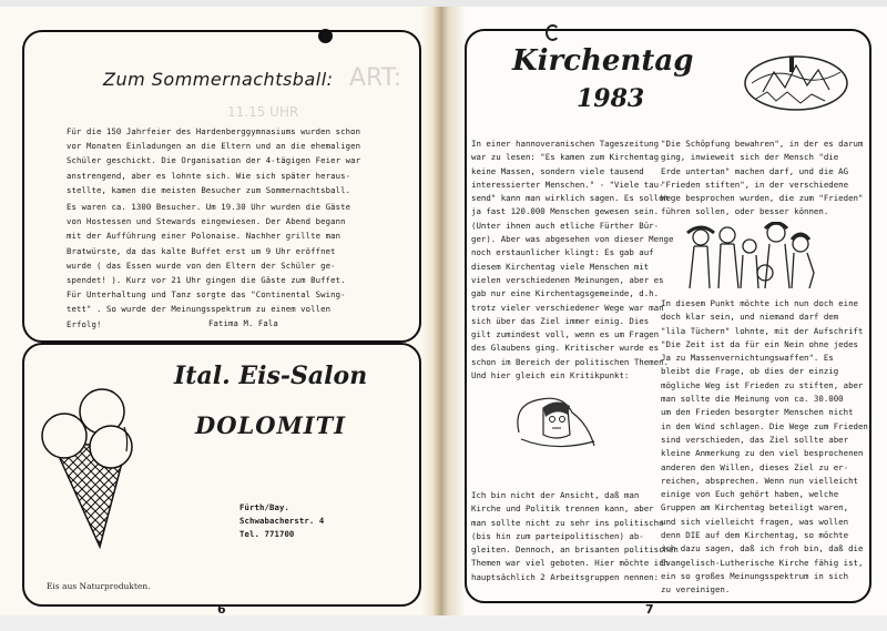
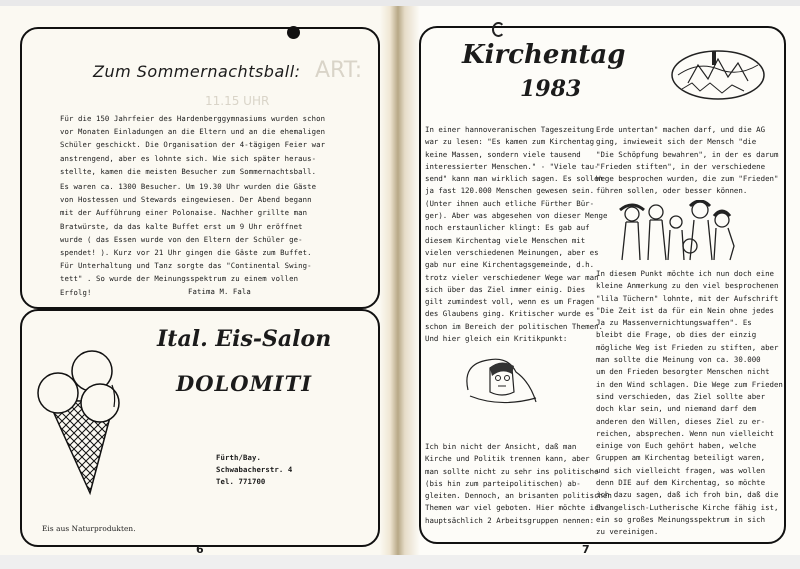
  ART:
  11.15 UHR
  Zum Sommernachtsball:
  Für die 150 Jahrfeier des Hardenberggymnasiums wurden schon
  vor Monaten Einladungen an die Eltern und an die ehemaligen
  Schüler geschickt. Die Organisation der 4-tägigen Feier war
  anstrengend, aber es lohnte sich. Wie sich später heraus-
  stellte, kamen die meisten Besucher zum Sommernachtsball.
  Es waren ca. 1300 Besucher. Um 19.30 Uhr wurden die Gäste
  von Hostessen und Stewards eingewiesen. Der Abend begann
  mit der Aufführung einer Polonaise. Nachher grillte man
  Bratwürste, da das kalte Buffet erst um 9 Uhr eröffnet
  wurde ( das Essen wurde von den Eltern der Schüler ge-
  spendet! ). Kurz vor 21 Uhr gingen die Gäste zum Buffet.
  Für Unterhaltung und Tanz sorgte das "Continental Swing-
  tett" . So wurde der Meinungsspektrum zu einem vollen
  Erfolg!
  Fatima M. Fala
  Ital. Eis-Salon
  DOLOMITI
  Fürth/Bay.
  Schwabacherstr. 4
  Tel. 771700
  Eis aus Naturprodukten.
  6
  Kirchentag
  1983
  In einer hannoveranischen Tageszeitung
  war zu lesen: "Es kamen zum Kirchentag
  keine Massen, sondern viele tausend
  interessierter Menschen." - "Viele tau-
  send" kann man wirklich sagen. Es sollen
  ja fast 120.000 Menschen gewesen sein.
  (Unter ihnen auch etliche Fürther Bür-
  ger). Aber was abgesehen von dieser Menge
  noch erstaunlicher klingt: Es gab auf
  diesem Kirchentag viele Menschen mit
  vielen verschiedenen Meinungen, aber es
  gab nur eine Kirchentagsgemeinde, d.h.
  trotz vieler verschiedener Wege war man
  sich über das Ziel immer einig. Dies
  gilt zumindest voll, wenn es um Fragen
  des Glaubens ging. Kritischer wurde es
  schon im Bereich der politischen Themen.
  Und hier gleich ein Kritikpunkt:
  Ich bin nicht der Ansicht, daß man
  Kirche und Politik trennen kann, aber
  man sollte nicht zu sehr ins politische
  (bis hin zum parteipolitischen) ab-
  gleiten. Dennoch, an brisanten politischen
  Themen war viel geboten. Hier möchte ich
  hauptsächlich 2 Arbeitsgruppen nennen:
- "Die Schöpfung bewahren", in der es darum
+ Erde untertan" machen darf, und die AG
  ging, inwieweit sich der Mensch "die
- Erde untertan" machen darf, und die AG
+ "Die Schöpfung bewahren", in der es darum
  "Frieden stiften", in der verschiedene
  Wege besprochen wurden, die zum "Frieden"
  führen sollen, oder besser können.
  In diesem Punkt möchte ich nun doch eine
- doch klar sein, und niemand darf dem
+ kleine Anmerkung zu den viel besprochenen
  "lila Tüchern" lohnte, mit der Aufschrift
  "Die Zeit ist da für ein Nein ohne jedes
  Ja zu Massenvernichtungswaffen". Es
  bleibt die Frage, ob dies der einzig
  mögliche Weg ist Frieden zu stiften, aber
  man sollte die Meinung von ca. 30.000
  um den Frieden besorgter Menschen nicht
  in den Wind schlagen. Die Wege zum Frieden
  sind verschieden, das Ziel sollte aber
- kleine Anmerkung zu den viel besprochenen
+ doch klar sein, und niemand darf dem
  anderen den Willen, dieses Ziel zu er-
  reichen, absprechen. Wenn nun vielleicht
  einige von Euch gehört haben, welche
  Gruppen am Kirchentag beteiligt waren,
  und sich vielleicht fragen, was wollen
  denn DIE auf dem Kirchentag, so möchte
  ich dazu sagen, daß ich froh bin, daß die
  Evangelisch-Lutherische Kirche fähig ist,
  ein so großes Meinungsspektrum in sich
  zu vereinigen.
  7
